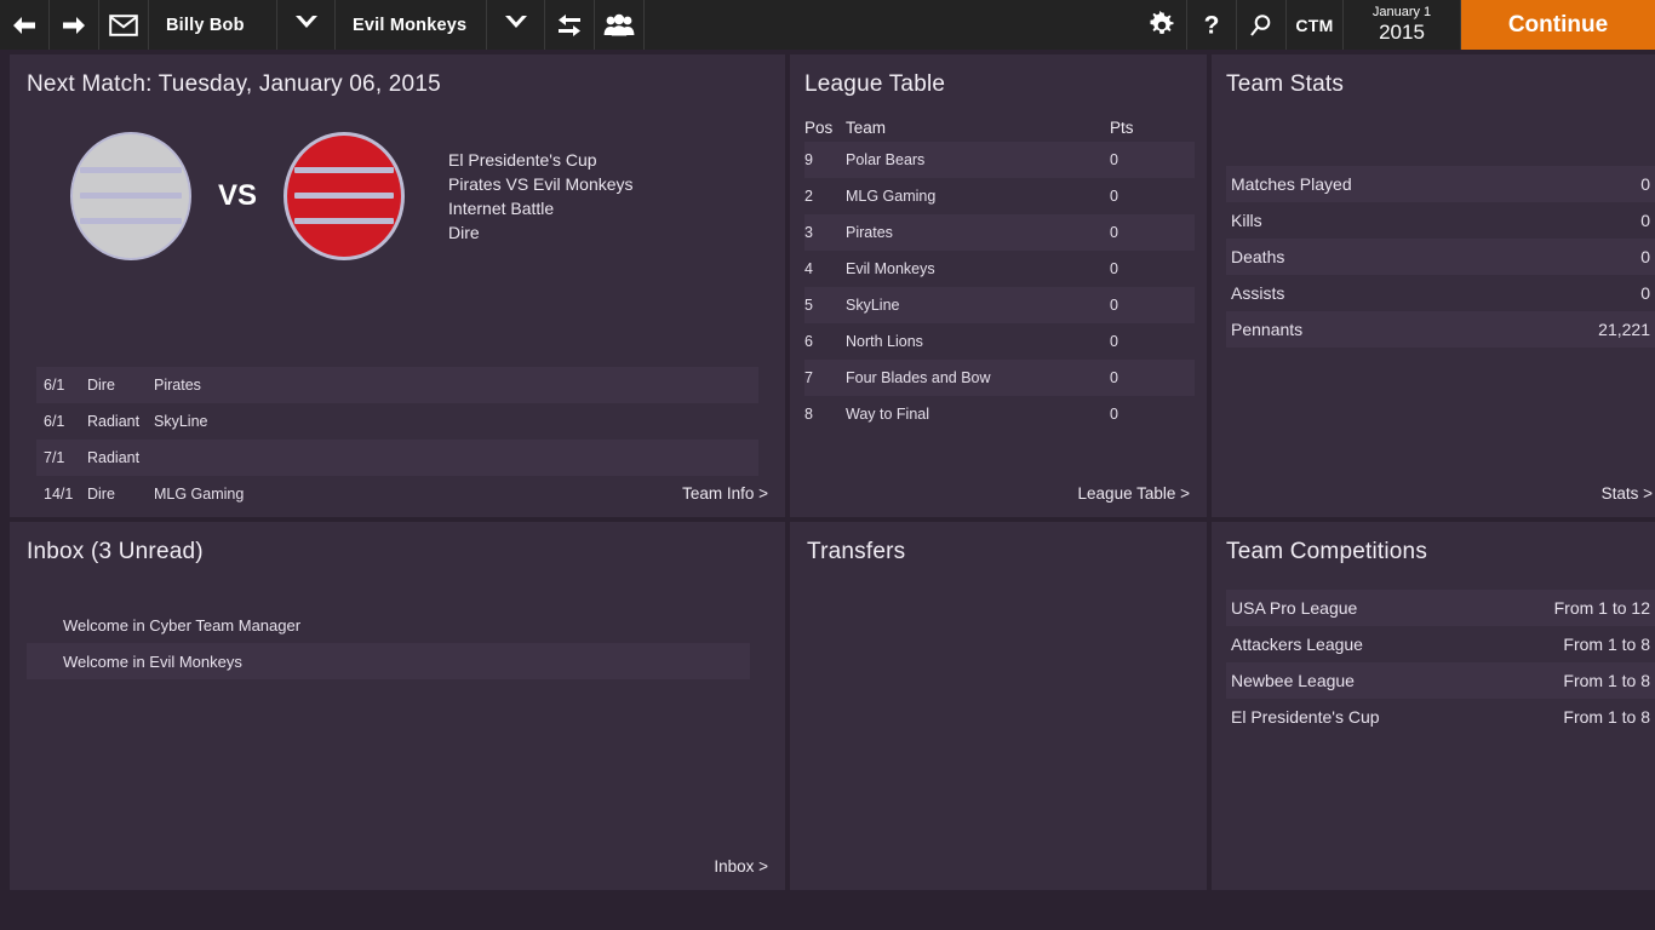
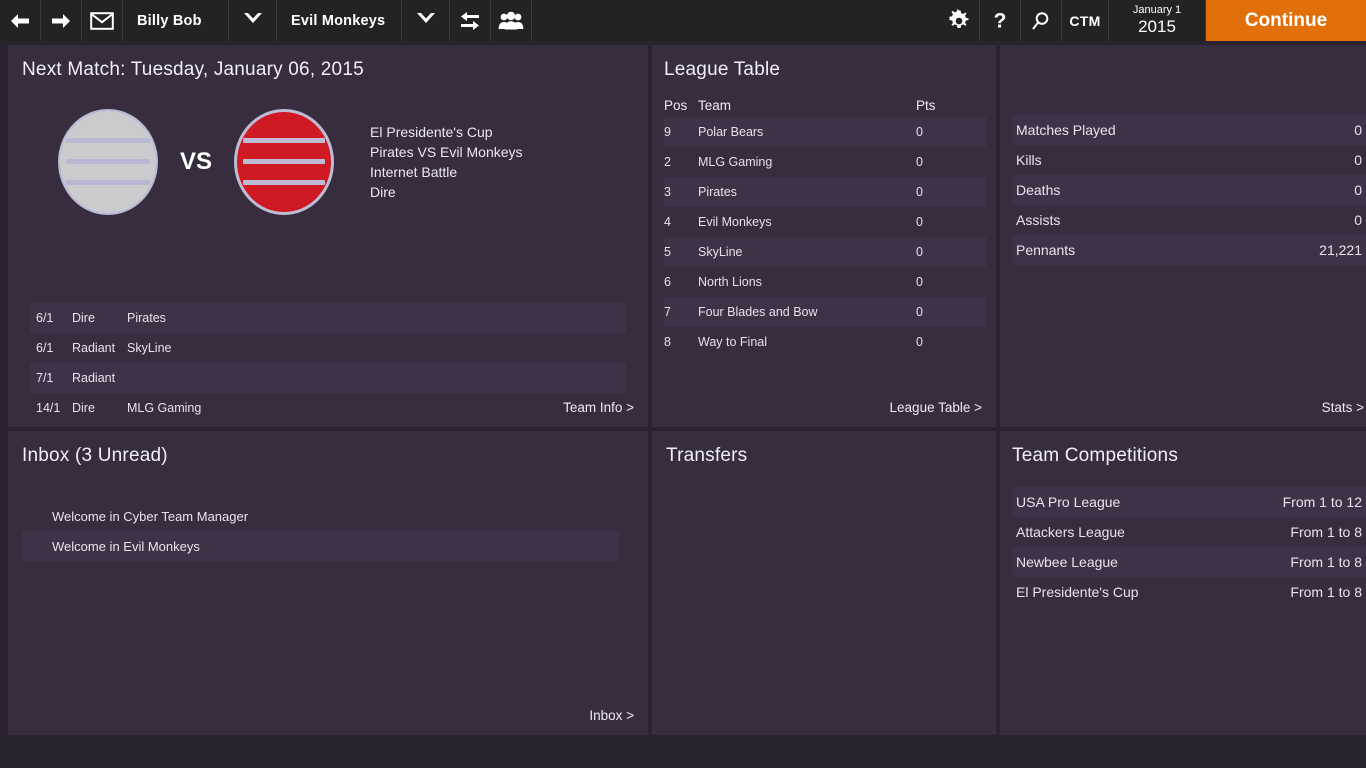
  Billy Bob
  Evil Monkeys
  ?
  CTM
  January 1
  2015
  Continue
  Next Match: Tuesday, January 06, 2015
  VS
  El Presidente's Cup
  Pirates VS Evil Monkeys
  Internet Battle
  Dire
  6/1
  Dire
  Pirates
  6/1
  Radiant
  SkyLine
  7/1
  Radiant
  14/1
  Dire
  MLG Gaming
  Team Info >
  League Table
  Pos
  Team
  Pts
  9
  Polar Bears
  0
  2
  MLG Gaming
  0
  3
  Pirates
  0
  4
  Evil Monkeys
  0
  5
  SkyLine
  0
  6
  North Lions
  0
  7
  Four Blades and Bow
  0
  8
  Way to Final
  0
  League Table >
- Team Stats
  Matches Played
  0
  Kills
  0
  Deaths
  0
  Assists
  0
  Pennants
  21,221
  Stats >
  Inbox (3 Unread)
  Welcome in Cyber Team Manager
  Welcome in Evil Monkeys
  Inbox >
  Transfers
  Team Competitions
  USA Pro League
  From 1 to 12
  Attackers League
  From 1 to 8
  Newbee League
  From 1 to 8
  El Presidente's Cup
  From 1 to 8
